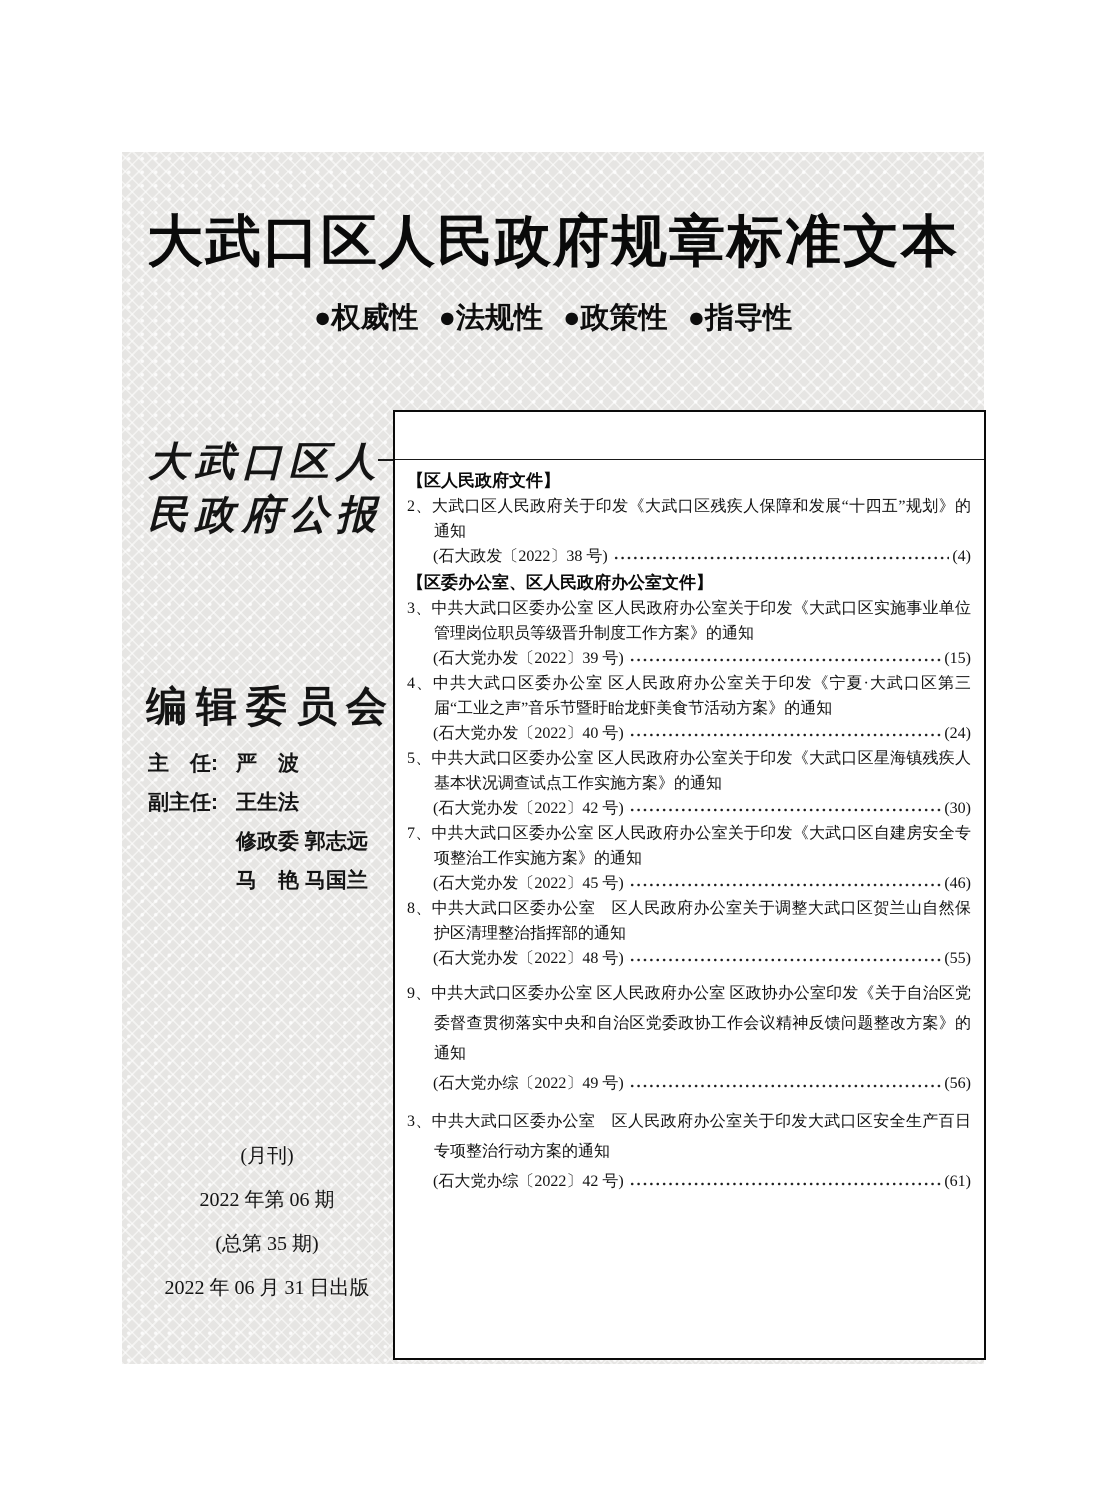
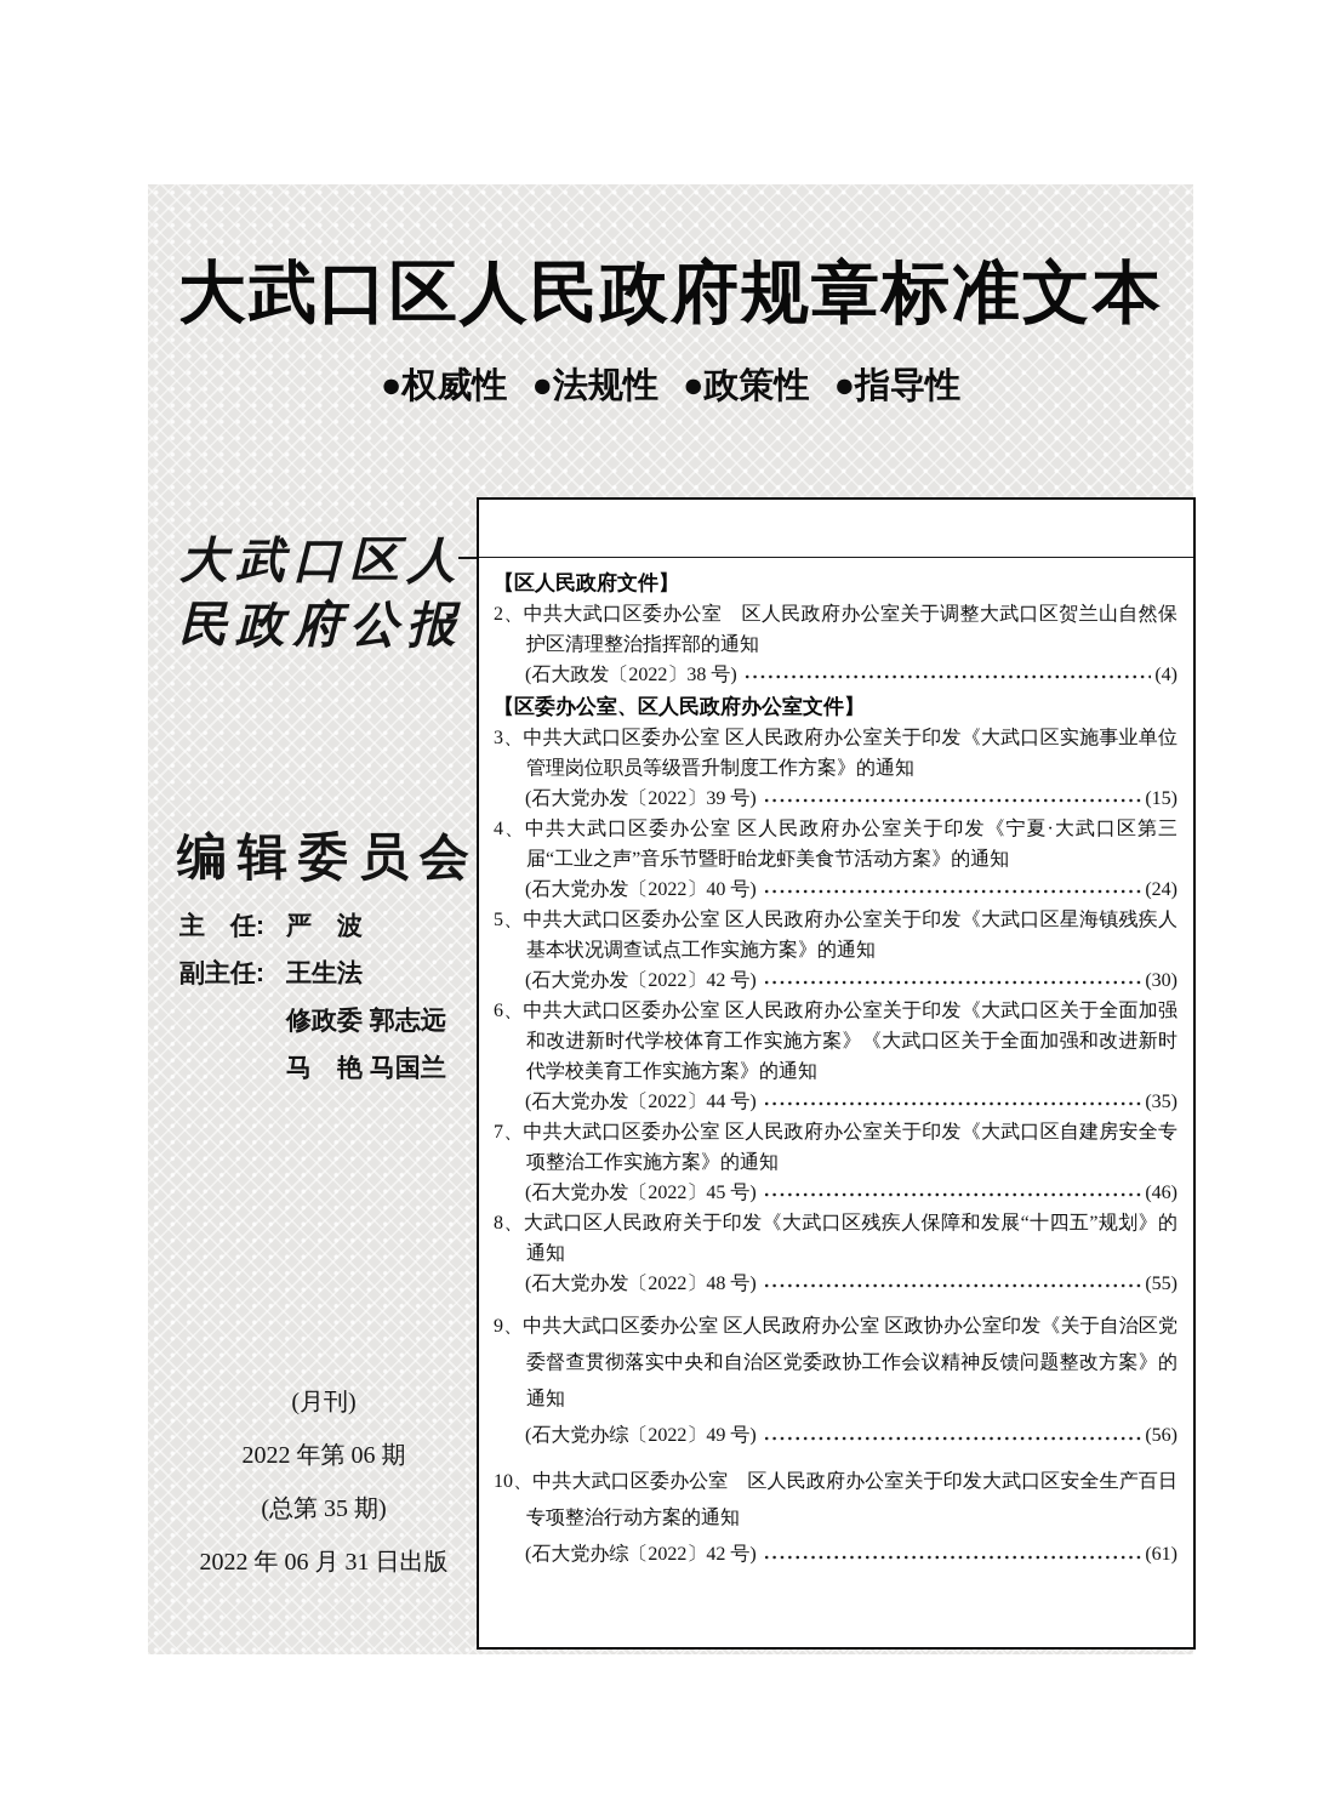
  大武口区人民政府规章标准文本
  ●权威性 ●法规性 ●政策性 ●指导性
  大武口区人
  民政府公报
  编辑委员会
  主 任:
  严 波
  副主任:
  王生法
  修政委 郭志远
  马 艳 马国兰
  (月刊)
  2022 年第 06 期
  (总第 35 期)
  2022 年 06 月 31 日出版
  【区人民政府文件】
- 2、大武口区人民政府关于印发《大武口区残疾人保障和发展“十四五”规划》的通知
+ 2、中共大武口区委办公室 区人民政府办公室关于调整大武口区贺兰山自然保护区清理整治指挥部的通知
  (石大政发〔2022〕38 号)
  (4)
  【区委办公室、区人民政府办公室文件】
  3、中共大武口区委办公室 区人民政府办公室关于印发《大武口区实施事业单位管理岗位职员等级晋升制度工作方案》的通知
  (石大党办发〔2022〕39 号)
  (15)
  4、中共大武口区委办公室 区人民政府办公室关于印发《宁夏·大武口区第三届“工业之声”音乐节暨盱眙龙虾美食节活动方案》的通知
  (石大党办发〔2022〕40 号)
  (24)
  5、中共大武口区委办公室 区人民政府办公室关于印发《大武口区星海镇残疾人基本状况调查试点工作实施方案》的通知
  (石大党办发〔2022〕42 号)
  (30)
+ 6、中共大武口区委办公室 区人民政府办公室关于印发《大武口区关于全面加强和改进新时代学校体育工作实施方案》《大武口区关于全面加强和改进新时代学校美育工作实施方案》的通知
+ (石大党办发〔2022〕44 号)
+ (35)
  7、中共大武口区委办公室 区人民政府办公室关于印发《大武口区自建房安全专项整治工作实施方案》的通知
  (石大党办发〔2022〕45 号)
  (46)
- 8、中共大武口区委办公室 区人民政府办公室关于调整大武口区贺兰山自然保护区清理整治指挥部的通知
+ 8、大武口区人民政府关于印发《大武口区残疾人保障和发展“十四五”规划》的通知
  (石大党办发〔2022〕48 号)
  (55)
  9、中共大武口区委办公室 区人民政府办公室 区政协办公室印发《关于自治区党委督查贯彻落实中央和自治区党委政协工作会议精神反馈问题整改方案》的通知
  (石大党办综〔2022〕49 号)
  (56)
- 3、中共大武口区委办公室 区人民政府办公室关于印发大武口区安全生产百日专项整治行动方案的通知
+ 10、中共大武口区委办公室 区人民政府办公室关于印发大武口区安全生产百日专项整治行动方案的通知
  (石大党办综〔2022〕42 号)
  (61)
